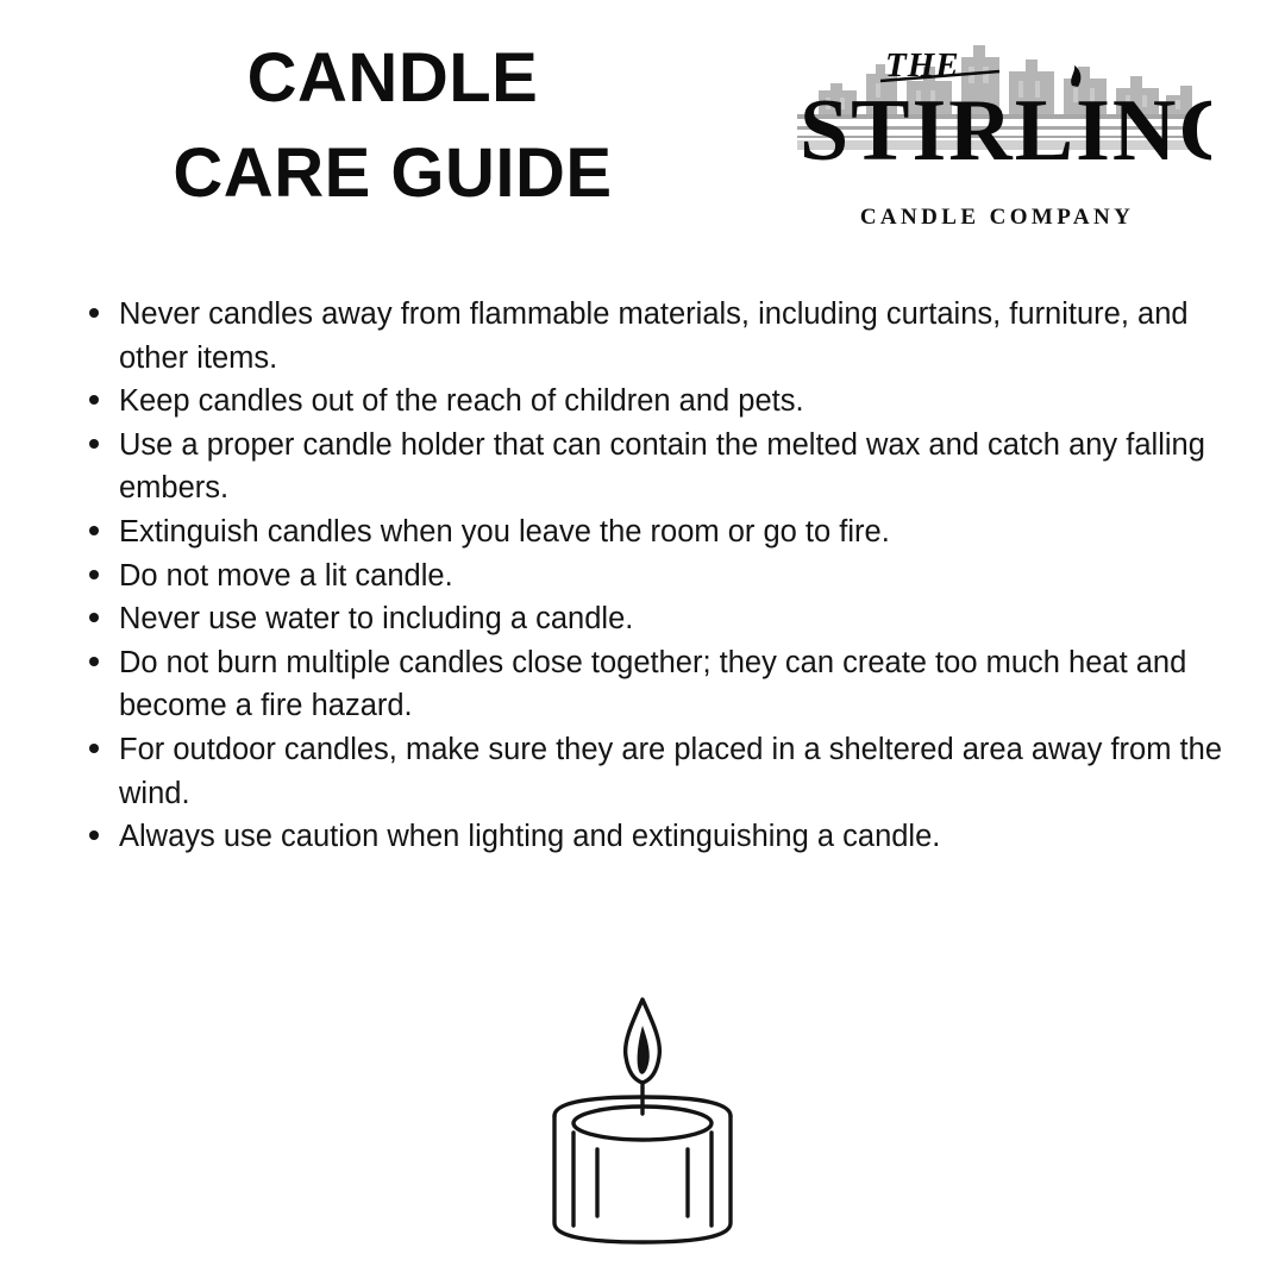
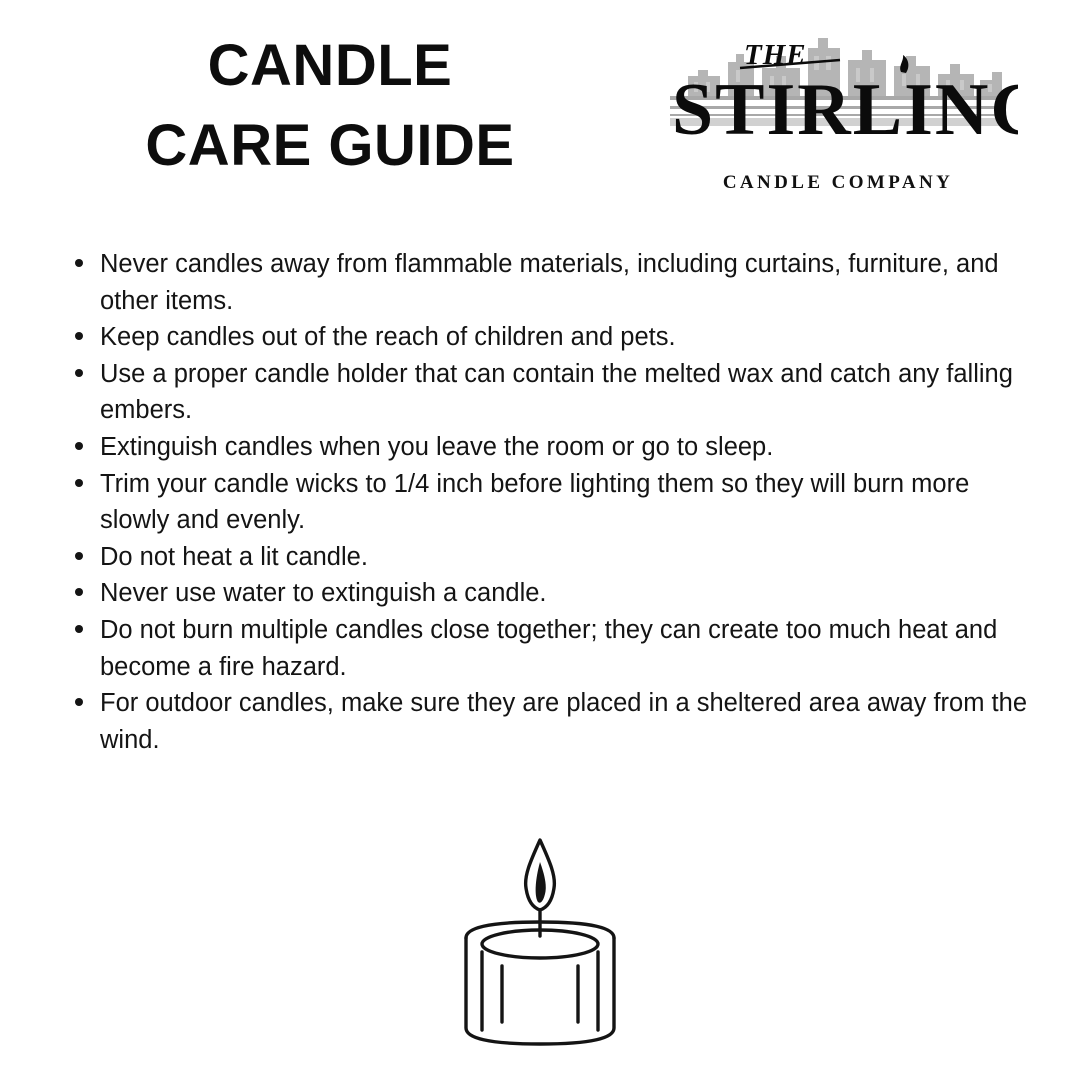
  CANDLE
  CARE GUIDE
  THE
  STIRLIN
  CANDLE COMPANY
  Never candles away from flammable materials, including curtains, furniture, and other items.
  Keep candles out of the reach of children and pets.
  Use a proper candle holder that can contain the melted wax and catch any falling embers.
- Extinguish candles when you leave the room or go to fire.
+ Extinguish candles when you leave the room or go to sleep.
+ Trim your candle wicks to 1/4 inch before lighting them so they will burn more slowly and evenly.
- Do not move a lit candle.
+ Do not heat a lit candle.
- Never use water to including a candle.
+ Never use water to extinguish a candle.
  Do not burn multiple candles close together; they can create too much heat and become a fire hazard.
  For outdoor candles, make sure they are placed in a sheltered area away from the wind.
- Always use caution when lighting and extinguishing a candle.
